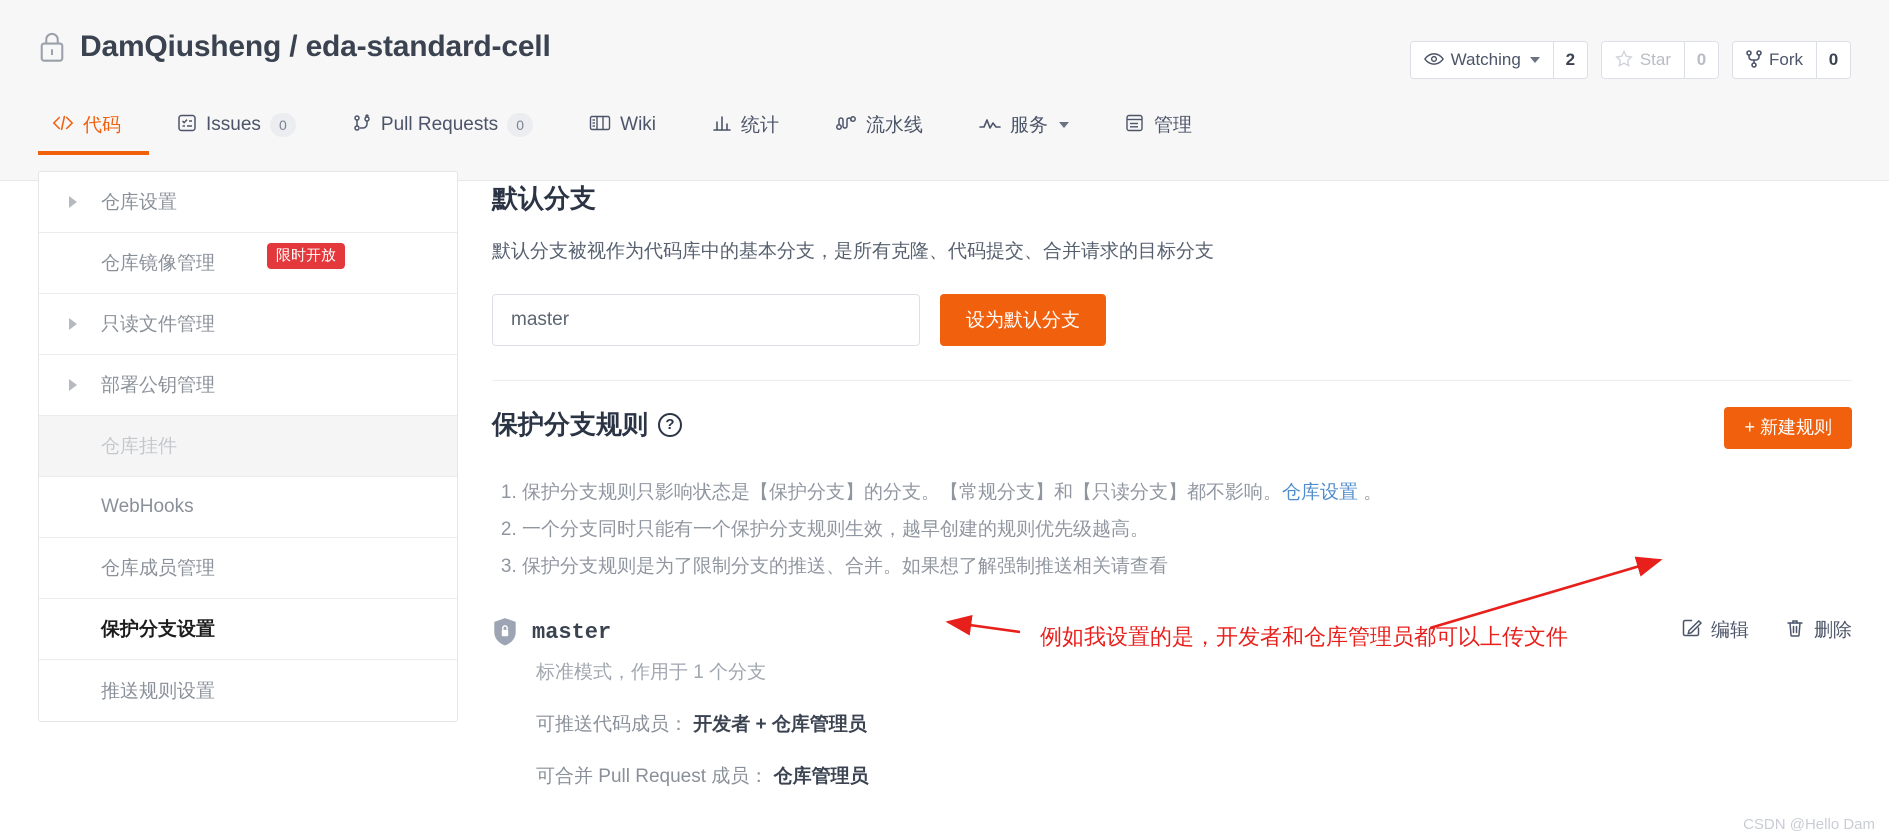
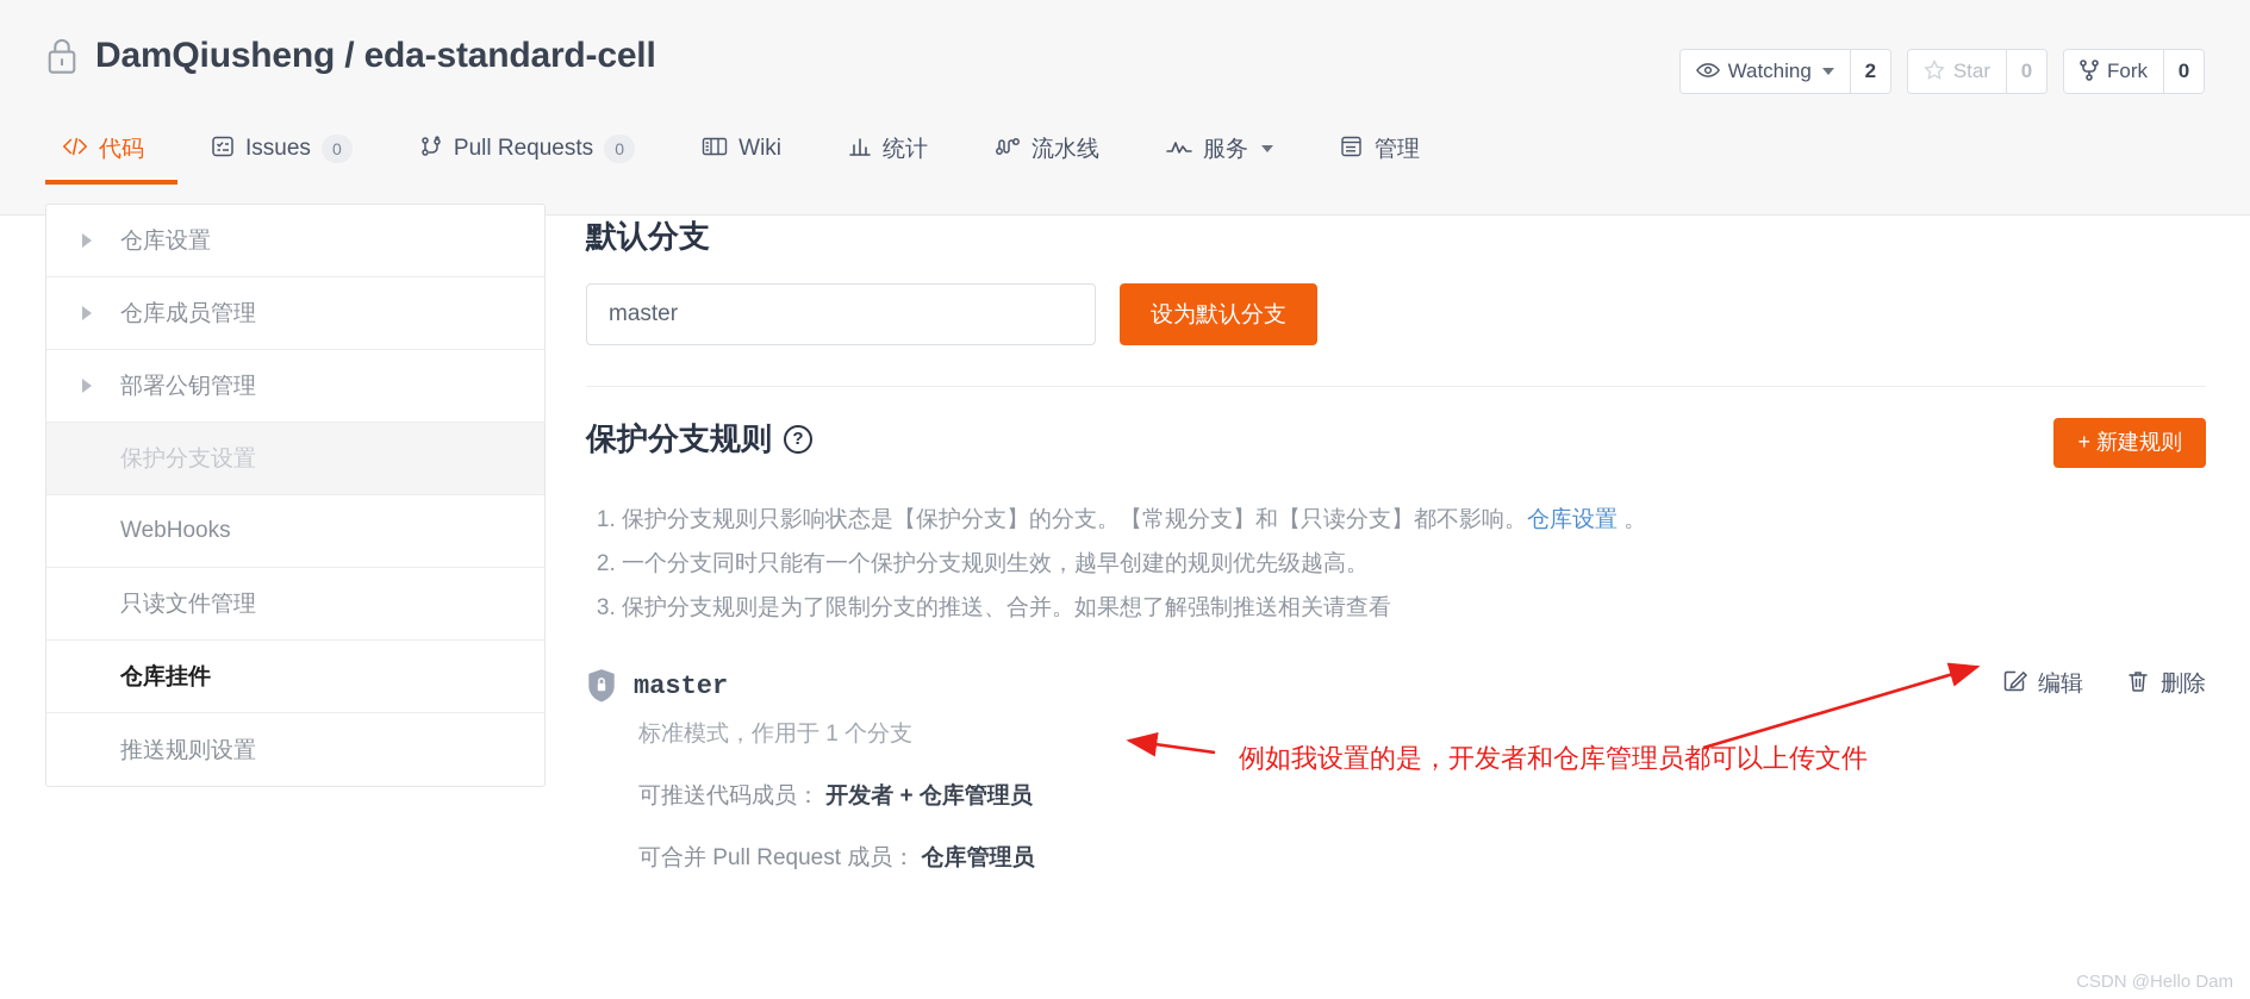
  DamQiusheng / eda-standard-cell
  Watching
  2
  Star
  0
  Fork
  0
  代码
  Issues
  0
  Pull Requests
  0
  Wiki
  统计
  流水线
  服务
  管理
  仓库设置
- 仓库镜像管理
- 限时开放
- 只读文件管理
+ 仓库成员管理
  部署公钥管理
- 仓库挂件
+ 保护分支设置
  WebHooks
- 仓库成员管理
+ 只读文件管理
- 保护分支设置
+ 仓库挂件
  推送规则设置
  默认分支
- 默认分支被视作为代码库中的基本分支，是所有克隆、代码提交、合并请求的目标分支
  master
  设为默认分支
  保护分支规则
  ?
  + 新建规则
  保护分支规则只影响状态是【保护分支】的分支。【常规分支】和【只读分支】都不影响。仓库设置 。
  一个分支同时只能有一个保护分支规则生效，越早创建的规则优先级越高。
  保护分支规则是为了限制分支的推送、合并。如果想了解强制推送相关请查看
  master
  标准模式，作用于 1 个分支
  可推送代码成员： 开发者 + 仓库管理员
  可合并 Pull Request 成员： 仓库管理员
  编辑
  删除
  例如我设置的是，开发者和仓库管理员都可以上传文件
  CSDN @Hello Dam
